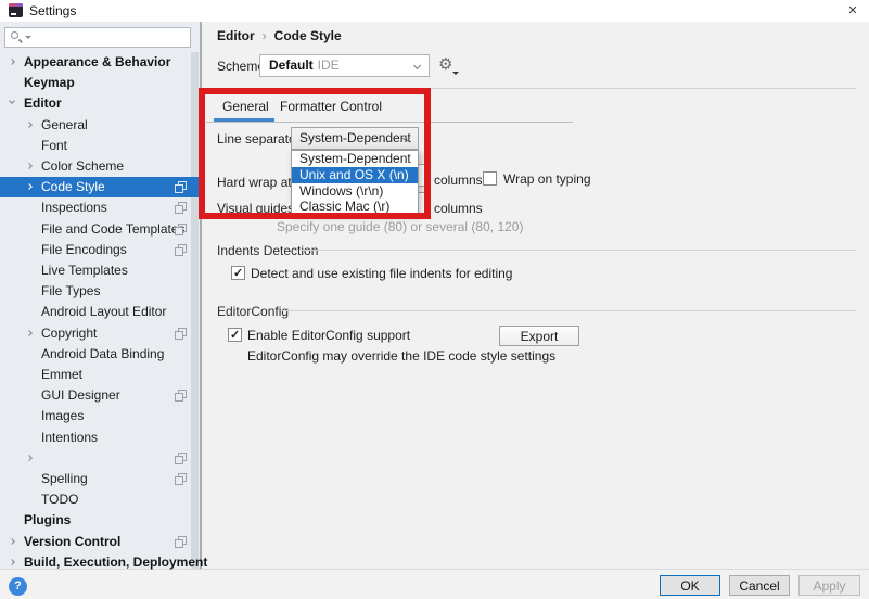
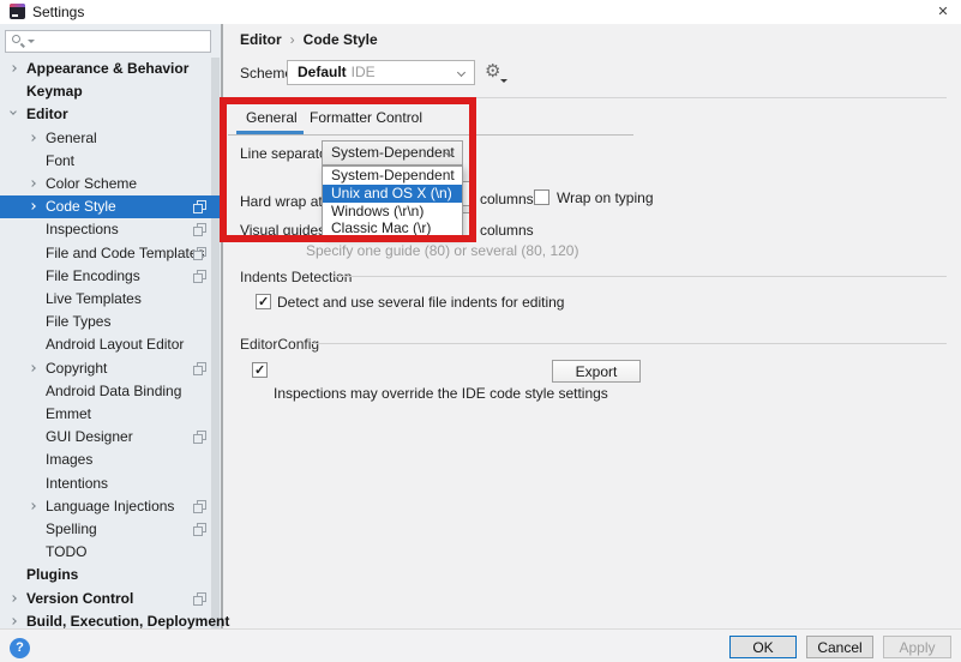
  Settings
  ✕
  Appearance & Behavior
  Keymap
  Editor
  General
  Font
  Color Scheme
  Code Style
  Inspections
  File and Code Templat
  File Encodings
  Live Templates
  File Types
  Android Layout Editor
  Copyright
  Android Data Binding
  Emmet
  GUI Designer
  Images
  Intentions
+ Language Injections
  Spelling
  TODO
  Plugins
  Version Control
  Build, Execution, Deployment
  Editor › Code Style
  Schem
  Default IDE
  ⚙
  General
  Formatter Control
  Line separat
  System-Dependent
  System-Dependent
  Unix and OS X (\n)
  Windows (\r\n)
  Classic Mac (\r)
  Hard wrap a
  columns
  Wrap on typing
  Visual guide
  columns
  Specify one guide (80) or several (80, 120)
  Indents Detection
- Detect and use existing file indents for editing
+ Detect and use several file indents for editing
  EditorConfig
- Enable EditorConfig support
  Export
- EditorConfig may override the IDE code style settings
+ Inspections may override the IDE code style settings
  ?
  OK
  Cancel
  Apply
